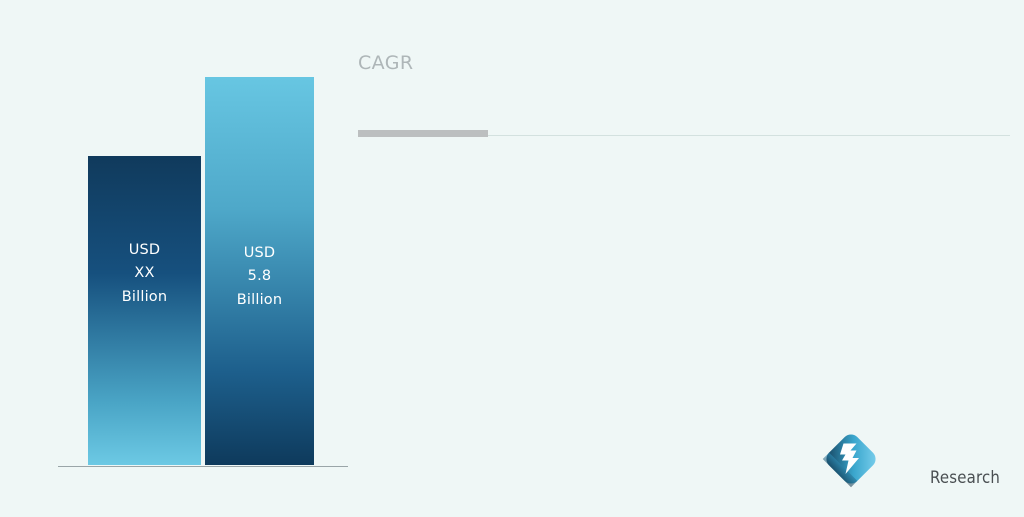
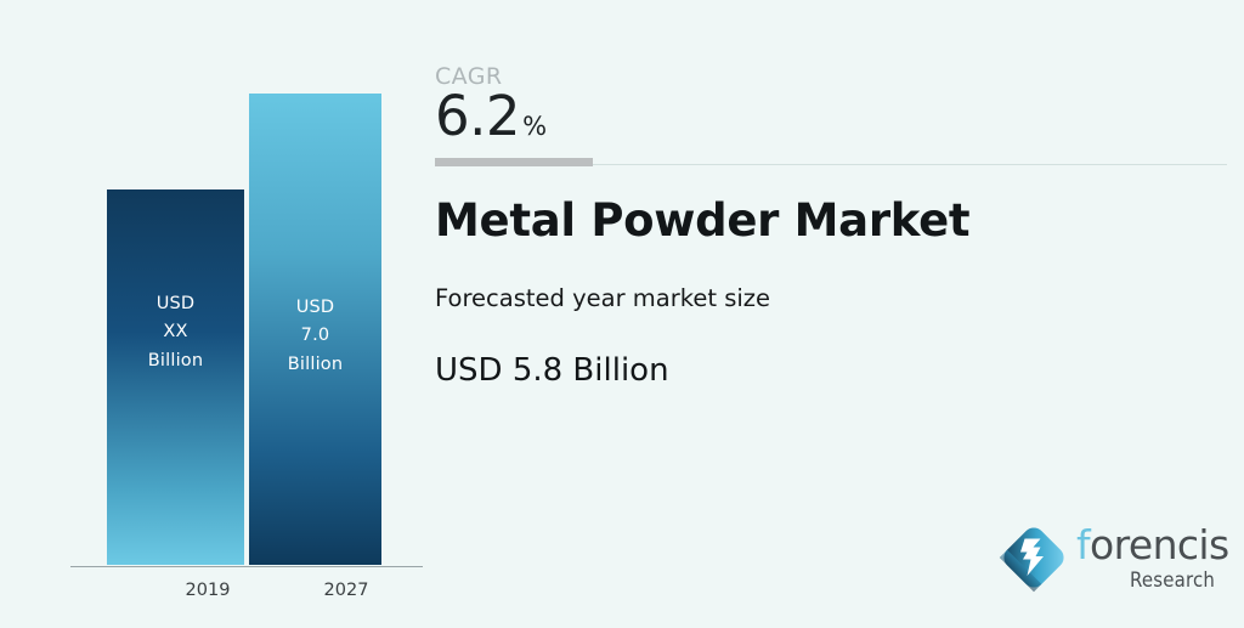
  USD
  XX
  Billion
  USD
- 5.8
+ 7.0
  Billion
+ 2019
+ 2027
  CAGR
+ 6.2
+ %
+ Metal Powder Market
+ Forecasted year market size
+ USD 5.8 Billion
+ forencis
  Research
